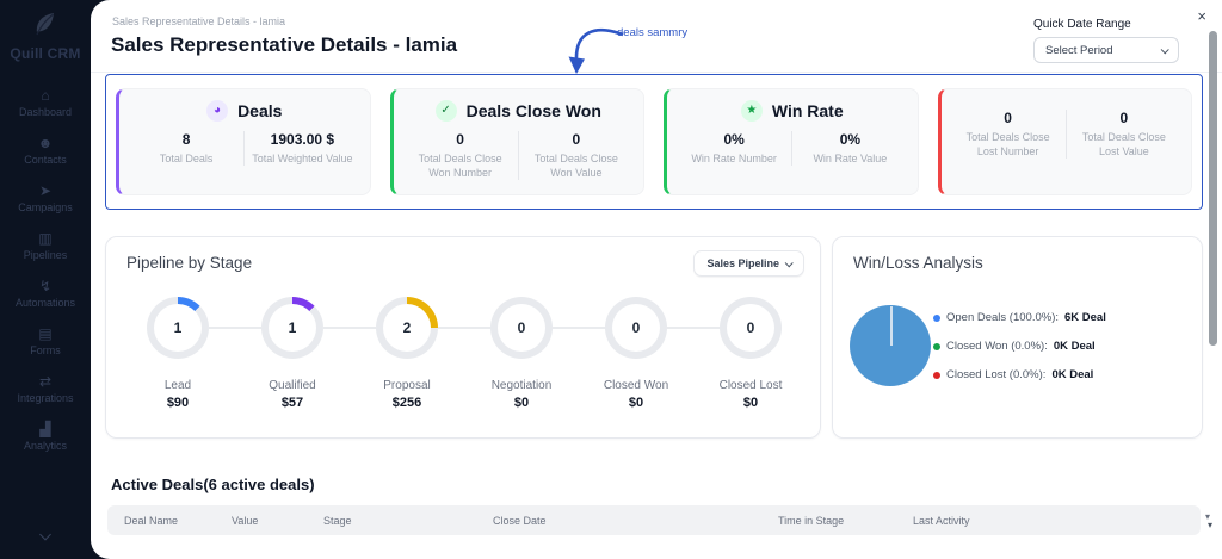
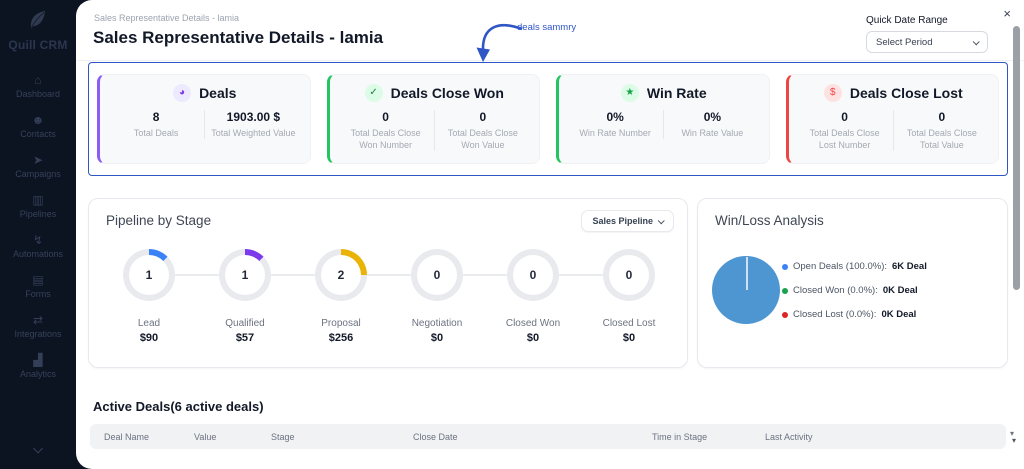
  Quill CRM
  ⌂
  Dashboard
  ☻
  Contacts
  ➤
  Campaigns
  ▥
  Pipelines
  ↯
  Automations
  ▤
  Forms
  ⇄
  Integrations
  ▟
  Analytics
  Sales Representative Details - lamia
  Sales Representative Details - lamia
  ×
  Quick Date Range
  Select Period
  eals sammry
  ◕
  Deals
  8
  Total Deals
  1903.00 $
  Total Weighted Value
  ✓
  Deals Close Won
  0
  Total Deals Close Won Number
  0
  Total Deals Close Won Value
  ★
  Win Rate
  0%
  Win Rate Number
  0%
  Win Rate Value
+ $
+ Deals Close Lost
  0
  Total Deals Close Lost Number
  0
- Total Deals Close Lost Value
+ Total Deals Close Total Value
  Pipeline by Stage
  Sales Pipeline
  1
  Lead
  $90
  1
  Qualified
  $57
  2
  Proposal
  $256
  0
  Negotiation
  $0
  0
  Closed Won
  $0
  0
  Closed Lost
  $0
  Win/Loss Analysis
  Open Deals (100.0%):
  6K Deal
  Closed Won (0.0%):
  0K Deal
  Closed Lost (0.0%):
  0K Deal
  Active Deals(6 active deals)
  Deal Name
  Value
  Stage
  Close Date
  Time in Stage
  Last Activity
  ▾
  ▾
